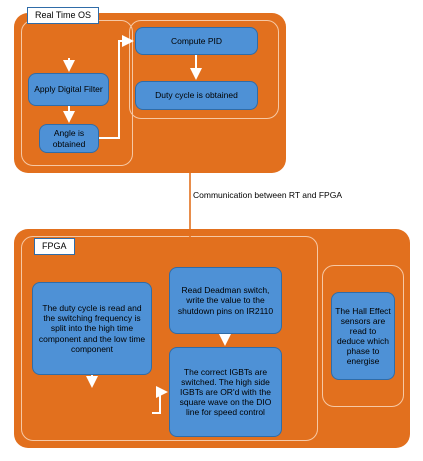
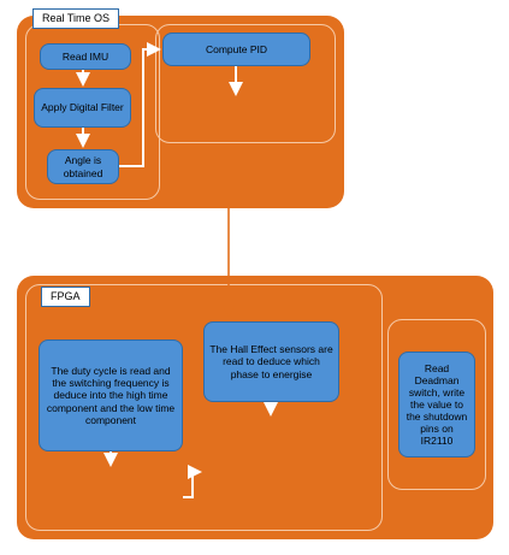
  Real Time OS
+ Read IMU
  Apply Digital Filter
  Angle is obtained
  Compute PID
- Duty cycle is obtained
- Communication between RT and FPGA
  FPGA
- The duty cycle is read and the switching frequency is split into the high time component and the low time component
+ The duty cycle is read and the switching frequency is deduce into the high time component and the low time component
- Read Deadman switch, write the value to the shutdown pins on IR2110
+ The Hall Effect sensors are read to deduce which phase to energise
- The correct IGBTs are switched. The high side IGBTs are OR'd with the square wave on the DIO line for speed control
- The Hall Effect sensors are read to deduce which phase to energise
+ Read Deadman switch, write the value to the shutdown pins on IR2110
